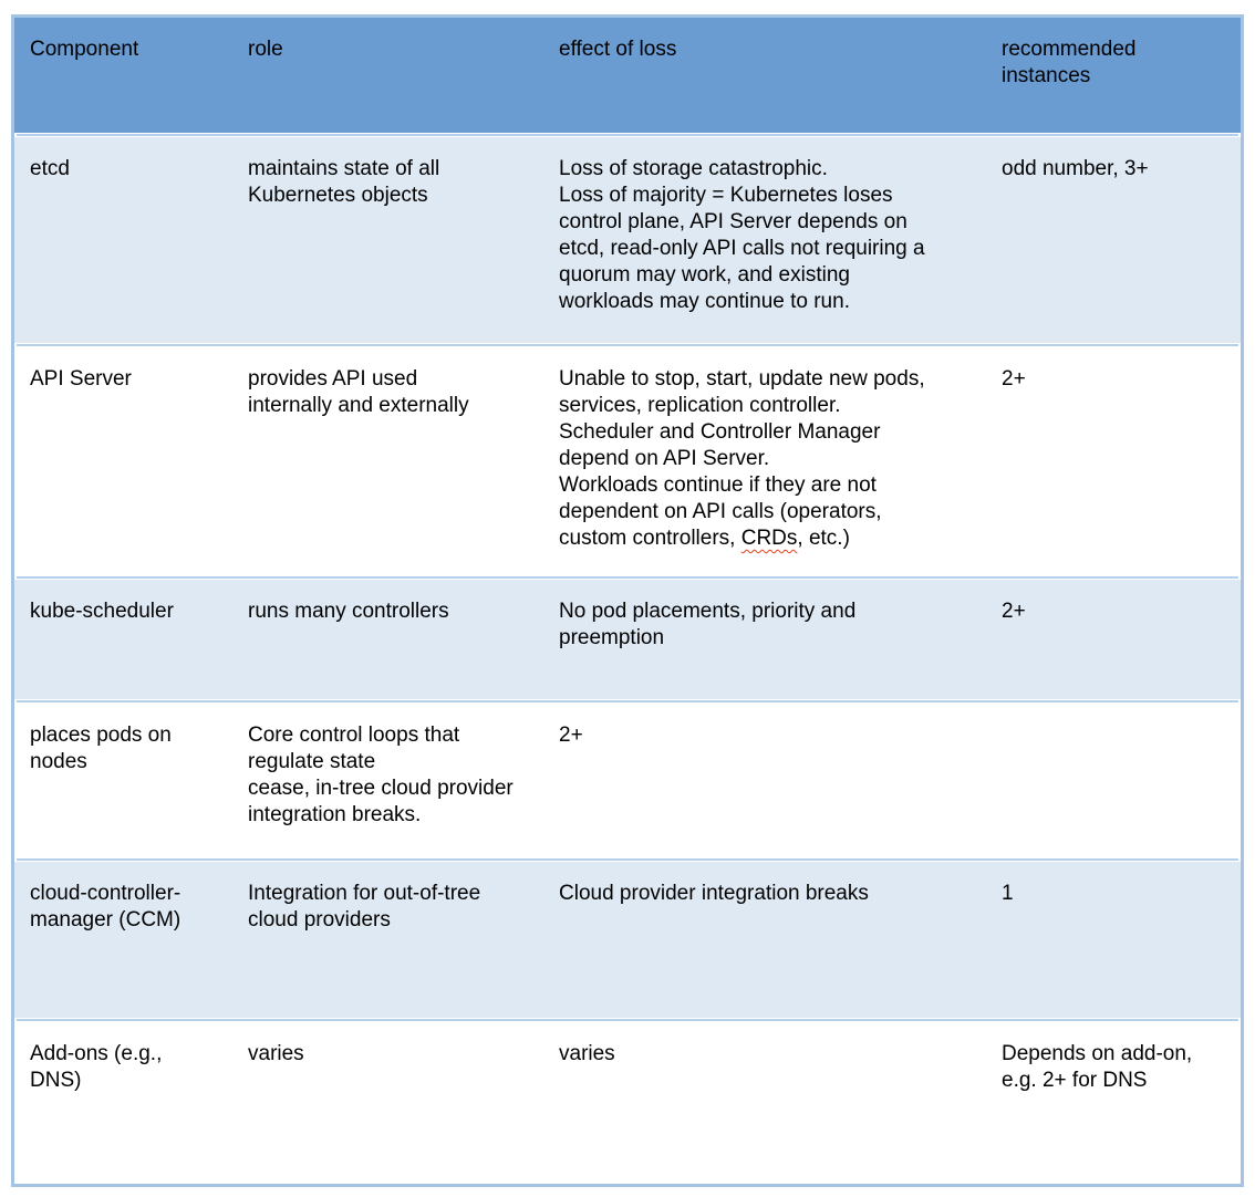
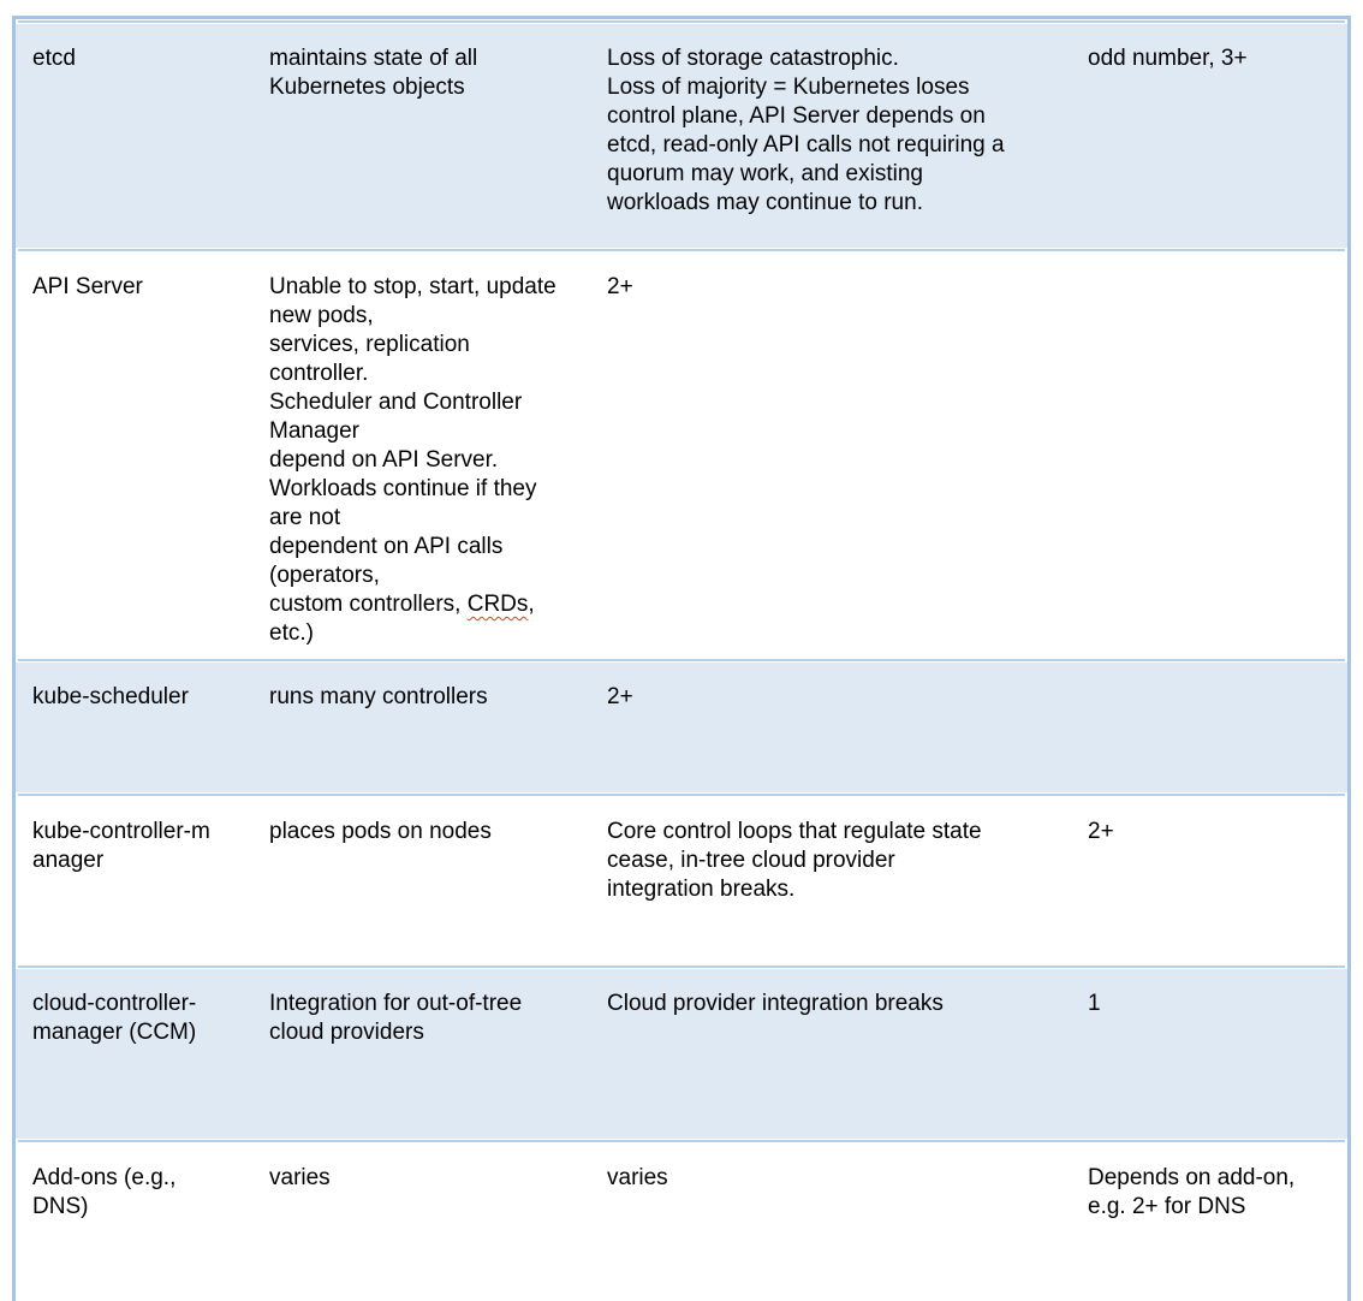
- Component
- role
- effect of loss
- recommended
- instances
  etcd
  maintains state of all
  Kubernetes objects
  Loss of storage catastrophic.
  Loss of majority = Kubernetes loses
  control plane, API Server depends on
  etcd, read-only API calls not requiring a
  quorum may work, and existing
  workloads may continue to run.
  odd number, 3+
  API Server
- provides API used
- internally and externally
  Unable to stop, start, update new pods,
  services, replication controller.
  Scheduler and Controller Manager
  depend on API Server.
  Workloads continue if they are not
  dependent on API calls (operators,
  custom controllers, CRDs, etc.)
  2+
  kube-scheduler
  runs many controllers
- No pod placements, priority and
- preemption
  2+
+ kube-controller-m
+ anager
  places pods on nodes
  Core control loops that regulate state
  cease, in-tree cloud provider
  integration breaks.
  2+
  cloud-controller-
  manager (CCM)
  Integration for out-of-tree
  cloud providers
  Cloud provider integration breaks
  1
  Add-ons (e.g.,
  DNS)
  varies
  varies
  Depends on add-on,
  e.g. 2+ for DNS
